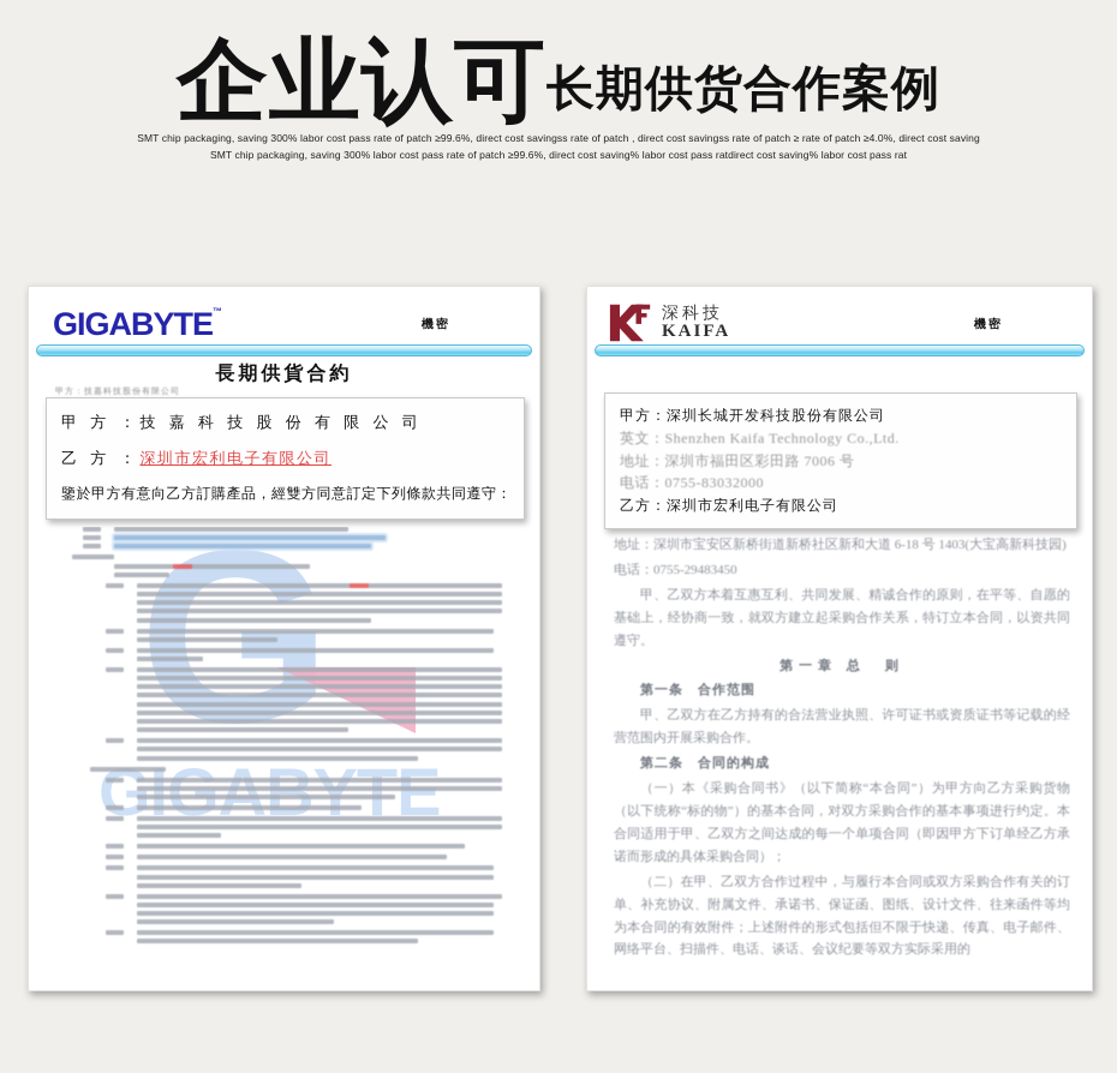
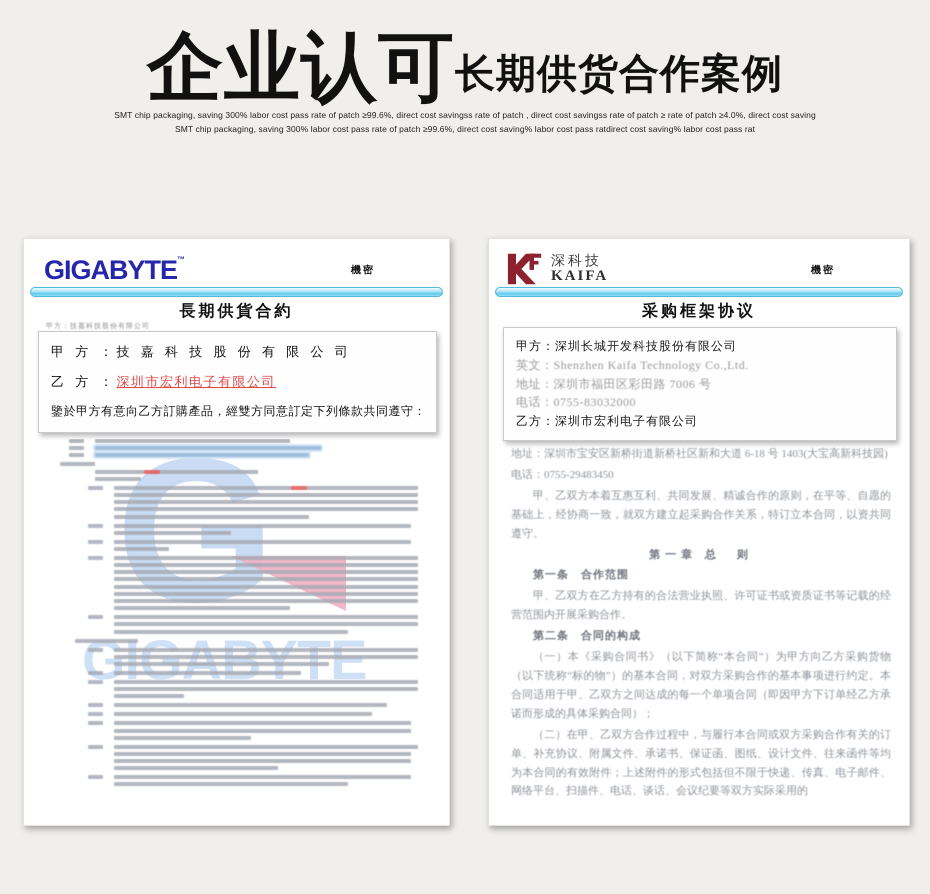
  企业认可
  长期供货合作案例
  SMT chip packaging, saving 300% labor cost pass rate of patch ≥99.6%, direct cost savingss rate of patch , direct cost savingss rate of patch ≥ rate of patch ≥4.0%, direct cost saving
  SMT chip packaging, saving 300% labor cost pass rate of patch ≥99.6%, direct cost saving% labor cost pass ratdirect cost saving% labor cost pass rat
  G
  GIGABYTE
  GIGABYTE™
  機密
  長期供貨合約
  甲方：技嘉科技股份有限公司
  甲 方 ：技 嘉 科 技 股 份 有 限 公 司
  乙 方 ：深圳市宏利电子有限公司
  鑒於甲方有意向乙方訂購產品，經雙方同意訂定下列條款共同遵守：
  深科技
  KAIFA
  機密
+ 采购框架协议
  甲方：深圳长城开发科技股份有限公司
  英文：Shenzhen Kaifa Technology Co.,Ltd.
  地址：深圳市福田区彩田路 7006 号
  电话：0755-83032000
  乙方：深圳市宏利电子有限公司
  地址：深圳市宝安区新桥街道新桥社区新和大道 6-18 号 1403(大宝高新科技园)
  电话：0755-29483450
  甲、乙双方本着互惠互利、共同发展、精诚合作的原则，在平等、自愿的基础上，经协商一致，就双方建立起采购合作关系，特订立本合同，以资共同遵守。
  第一章 总 则
  第一条 合作范围
  甲、乙双方在乙方持有的合法营业执照、许可证书或资质证书等记载的经营范围内开展采购合作。
  第二条 合同的构成
  （一）本《采购合同书》（以下简称“本合同”）为甲方向乙方采购货物（以下统称“标的物”）的基本合同，对双方采购合作的基本事项进行约定。本合同适用于甲、乙双方之间达成的每一个单项合同（即因甲方下订单经乙方承诺而形成的具体采购合同）；
  （二）在甲、乙双方合作过程中，与履行本合同或双方采购合作有关的订单、补充协议、附属文件、承诺书、保证函、图纸、设计文件、往来函件等均为本合同的有效附件；上述附件的形式包括但不限于快递、传真、电子邮件、网络平台、扫描件、电话、谈话、会议纪要等双方实际采用的
